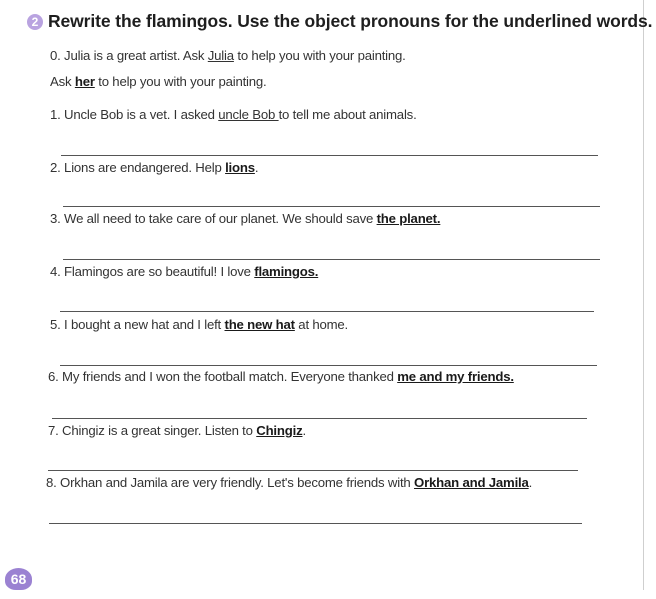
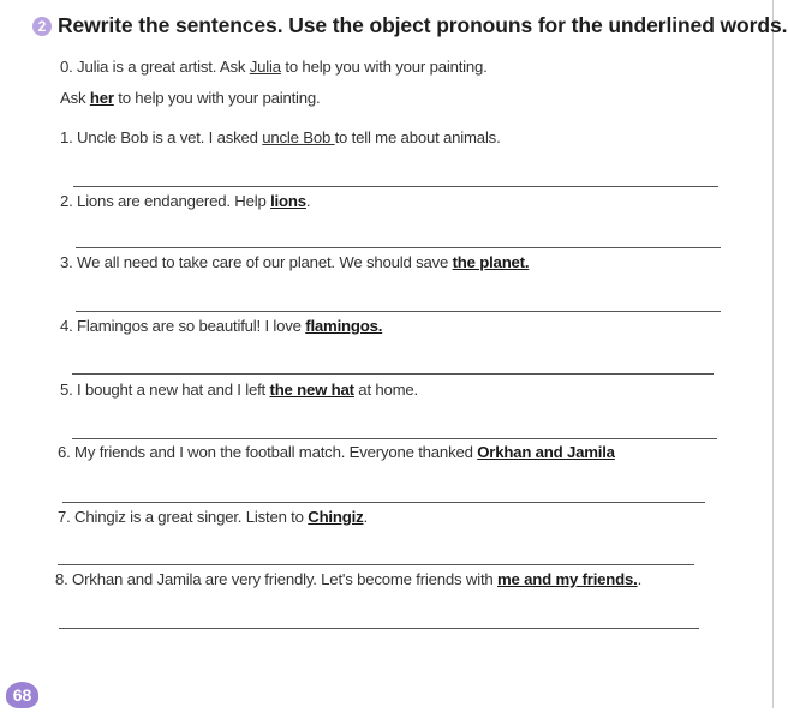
  2
- Rewrite the flamingos. Use the object pronouns for the underlined words.
+ Rewrite the sentences. Use the object pronouns for the underlined words.
  0. Julia is a great artist. Ask Julia to help you with your painting.
  Ask her to help you with your painting.
  1. Uncle Bob is a vet. I asked uncle Bob to tell me about animals.
  2. Lions are endangered. Help lions.
  3. We all need to take care of our planet. We should save the planet.
  4. Flamingos are so beautiful! I love flamingos.
  5. I bought a new hat and I left the new hat at home.
- 6. My friends and I won the football match. Everyone thanked me and my friends.
+ 6. My friends and I won the football match. Everyone thanked Orkhan and Jamila
  7. Chingiz is a great singer. Listen to Chingiz.
- 8. Orkhan and Jamila are very friendly. Let's become friends with Orkhan and Jamila.
+ 8. Orkhan and Jamila are very friendly. Let's become friends with me and my friends..
  68
